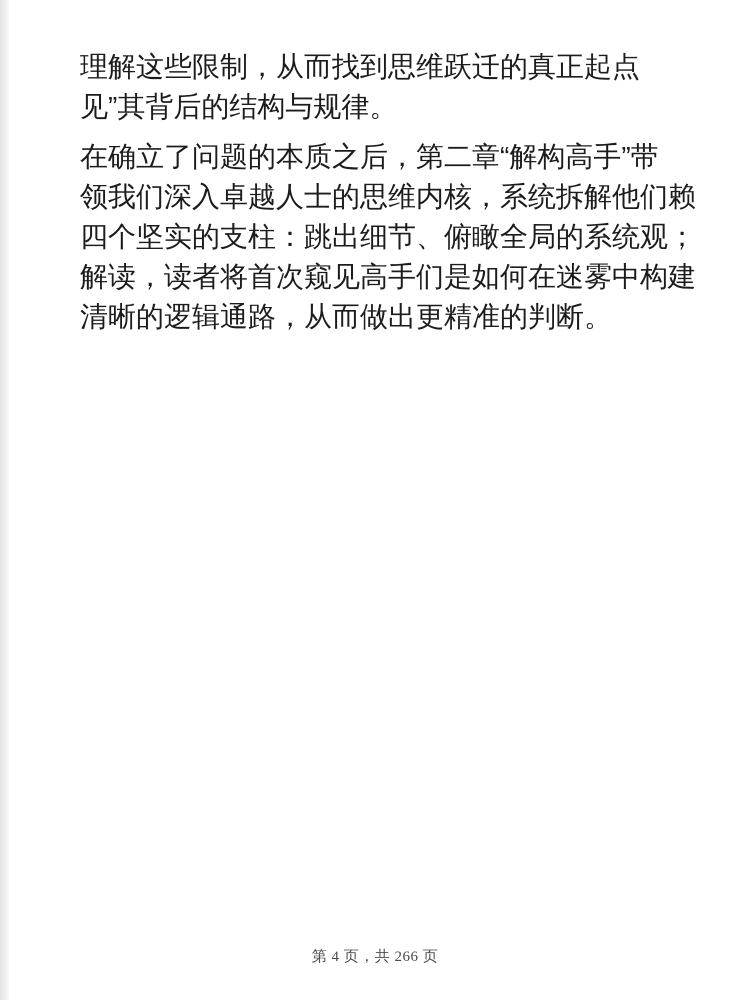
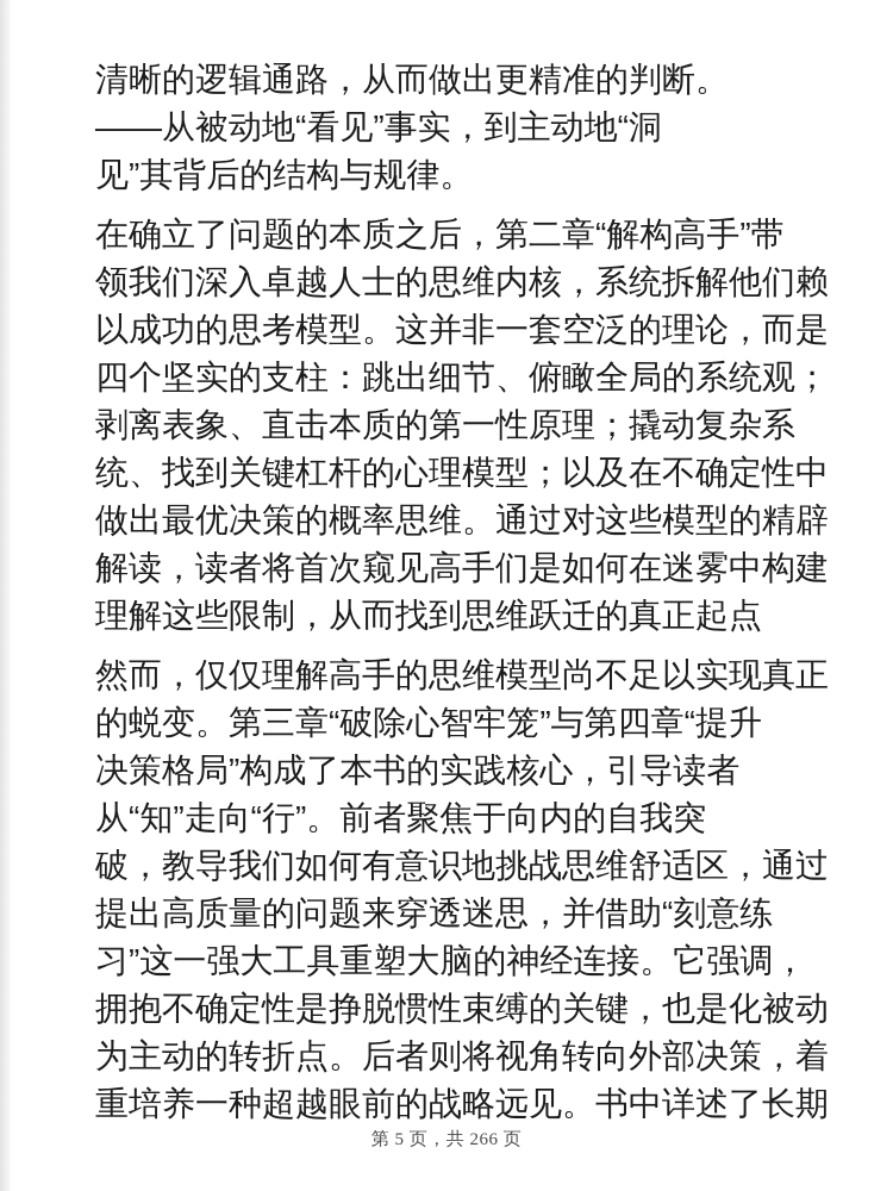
- 理解这些限制，从而找到思维跃迁的真正起点
+ 清晰的逻辑通路，从而做出更精准的判断。
+ ——从被动地“看见”事实，到主动地“洞
  见”其背后的结构与规律。
  在确立了问题的本质之后，第二章“解构高手”带
  领我们深入卓越人士的思维内核，系统拆解他们赖
+ 以成功的思考模型。这并非一套空泛的理论，而是
  四个坚实的支柱：跳出细节、俯瞰全局的系统观；
+ 剥离表象、直击本质的第一性原理；撬动复杂系
+ 统、找到关键杠杆的心理模型；以及在不确定性中
+ 做出最优决策的概率思维。通过对这些模型的精辟
  解读，读者将首次窥见高手们是如何在迷雾中构建
- 清晰的逻辑通路，从而做出更精准的判断。
+ 理解这些限制，从而找到思维跃迁的真正起点
+ 然而，仅仅理解高手的思维模型尚不足以实现真正
+ 的蜕变。第三章“破除心智牢笼”与第四章“提升
+ 决策格局”构成了本书的实践核心，引导读者
+ 从“知”走向“行”。前者聚焦于向内的自我突
+ 破，教导我们如何有意识地挑战思维舒适区，通过
+ 提出高质量的问题来穿透迷思，并借助“刻意练
+ 习”这一强大工具重塑大脑的神经连接。它强调，
+ 拥抱不确定性是挣脱惯性束缚的关键，也是化被动
+ 为主动的转折点。后者则将视角转向外部决策，着
+ 重培养一种超越眼前的战略远见。书中详述了长期
- 第 4 页，共 266 页
+ 第 5 页，共 266 页
